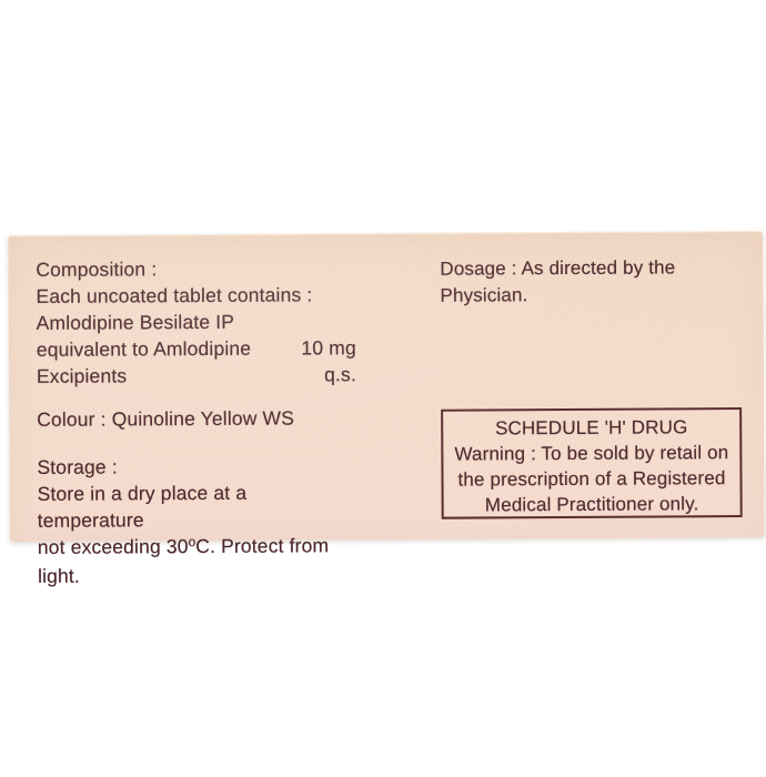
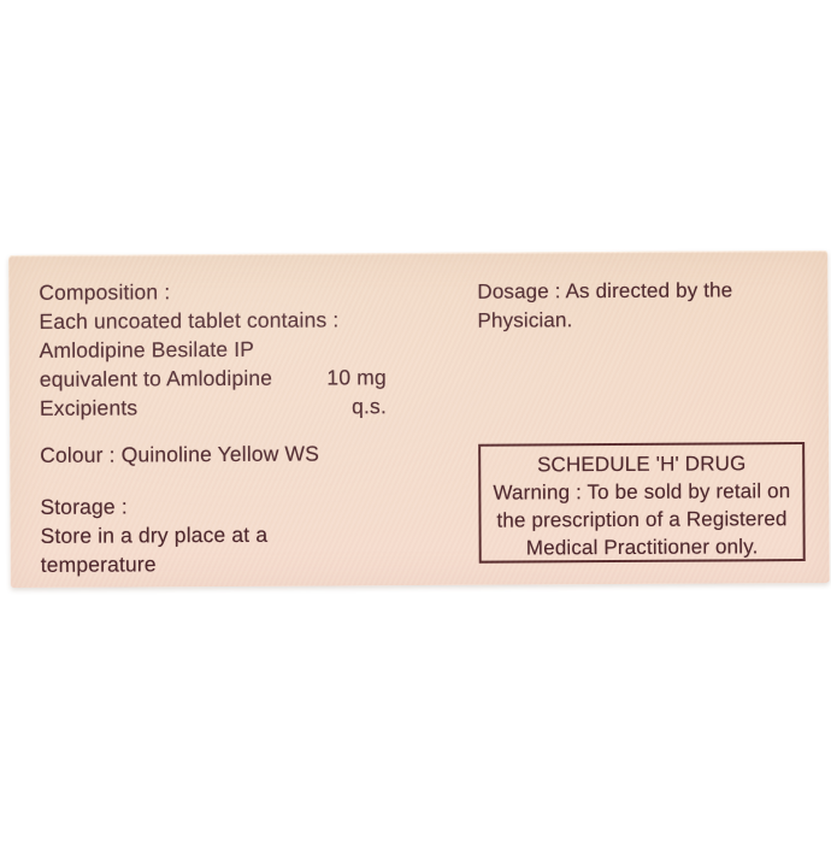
- not exceeding 30oC. Protect from light.
